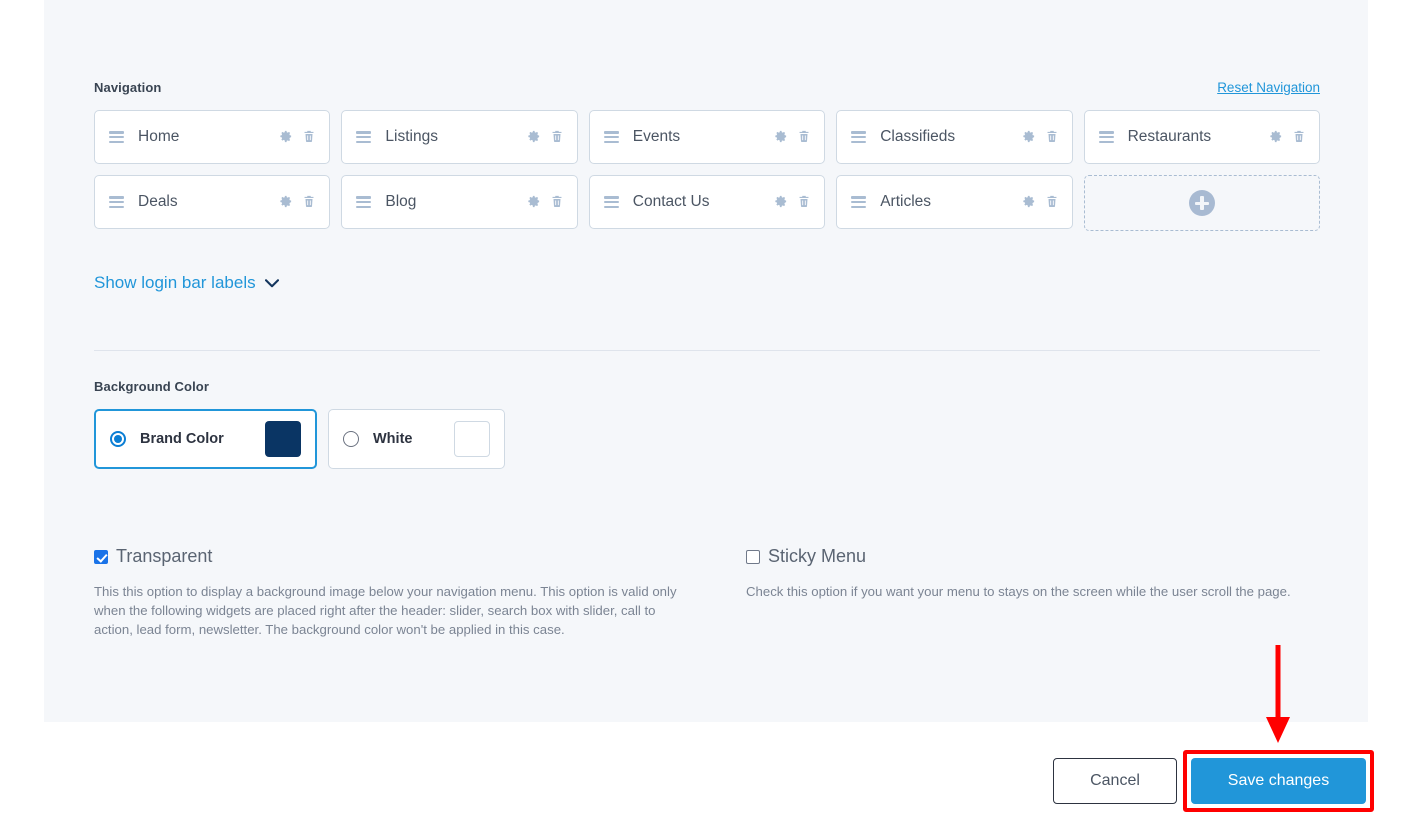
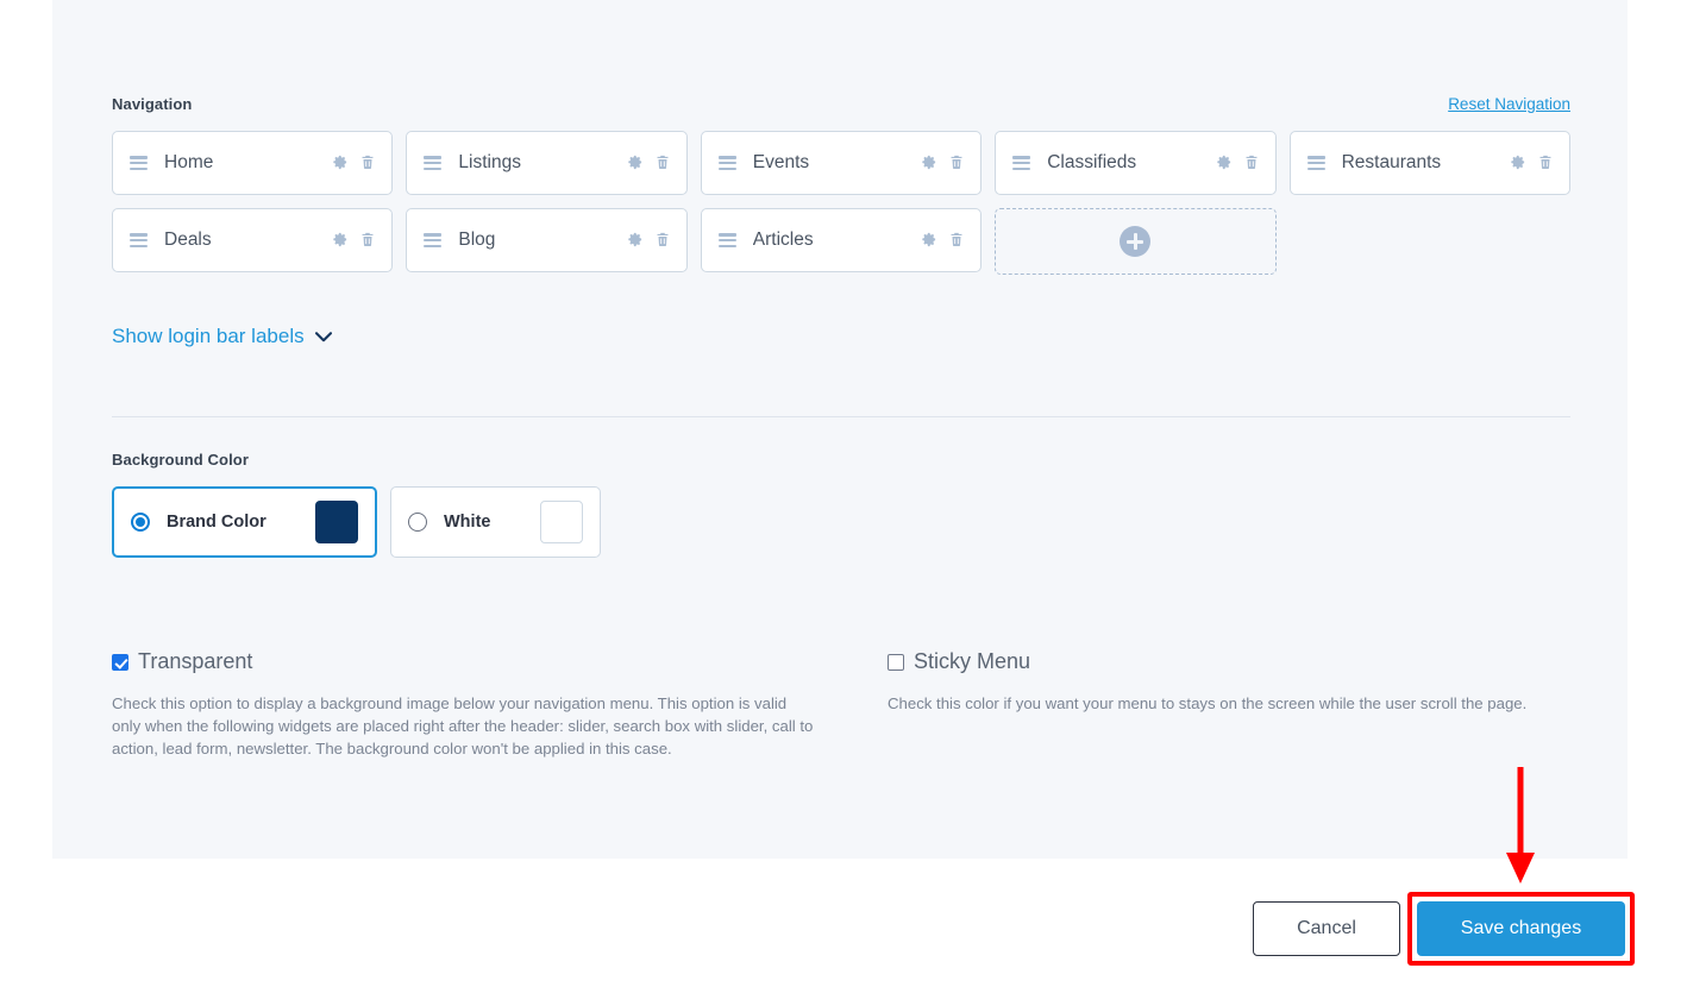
  Navigation
  Reset Navigation
  Home
  Listings
  Events
  Classifieds
  Restaurants
  Deals
  Blog
- Contact Us
  Articles
  Show login bar labels
  Background Color
  Brand Color
  White
  Transparent
- This this option to display a background image below your navigation menu. This option is valid only when the following widgets are placed right after the header: slider, search box with slider, call to action, lead form, newsletter. The background color won't be applied in this case.
+ Check this option to display a background image below your navigation menu. This option is valid only when the following widgets are placed right after the header: slider, search box with slider, call to action, lead form, newsletter. The background color won't be applied in this case.
  Sticky Menu
- Check this option if you want your menu to stays on the screen while the user scroll the page.
+ Check this color if you want your menu to stays on the screen while the user scroll the page.
  Cancel
  Save changes
